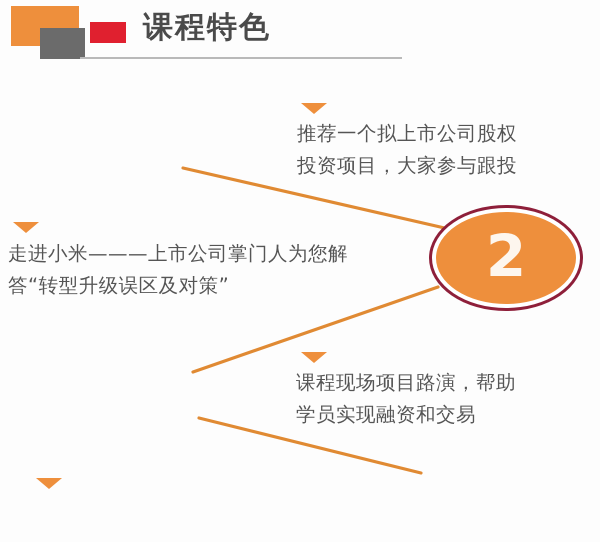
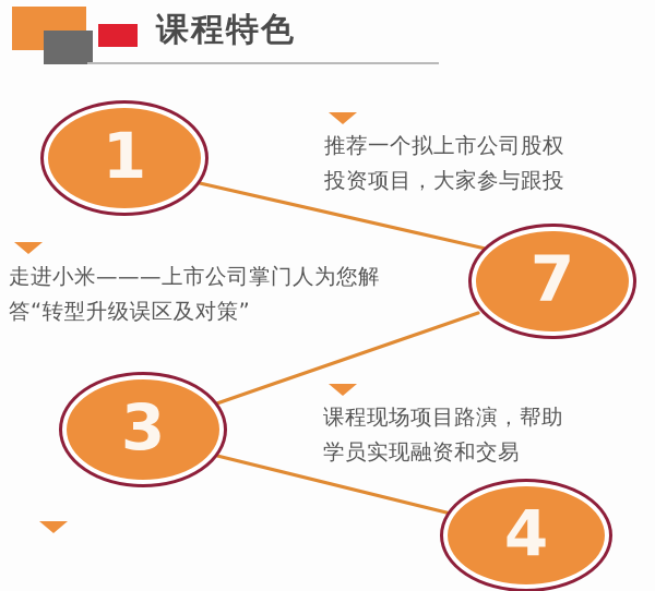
  课程特色
+ 1
  推荐一个拟上市公司股权
  投资项目，大家参与跟投
- 2
+ 7
  走进小米———上市公司掌门人为您解
  答“转型升级误区及对策”
+ 3
  课程现场项目路演，帮助
  学员实现融资和交易
+ 4
